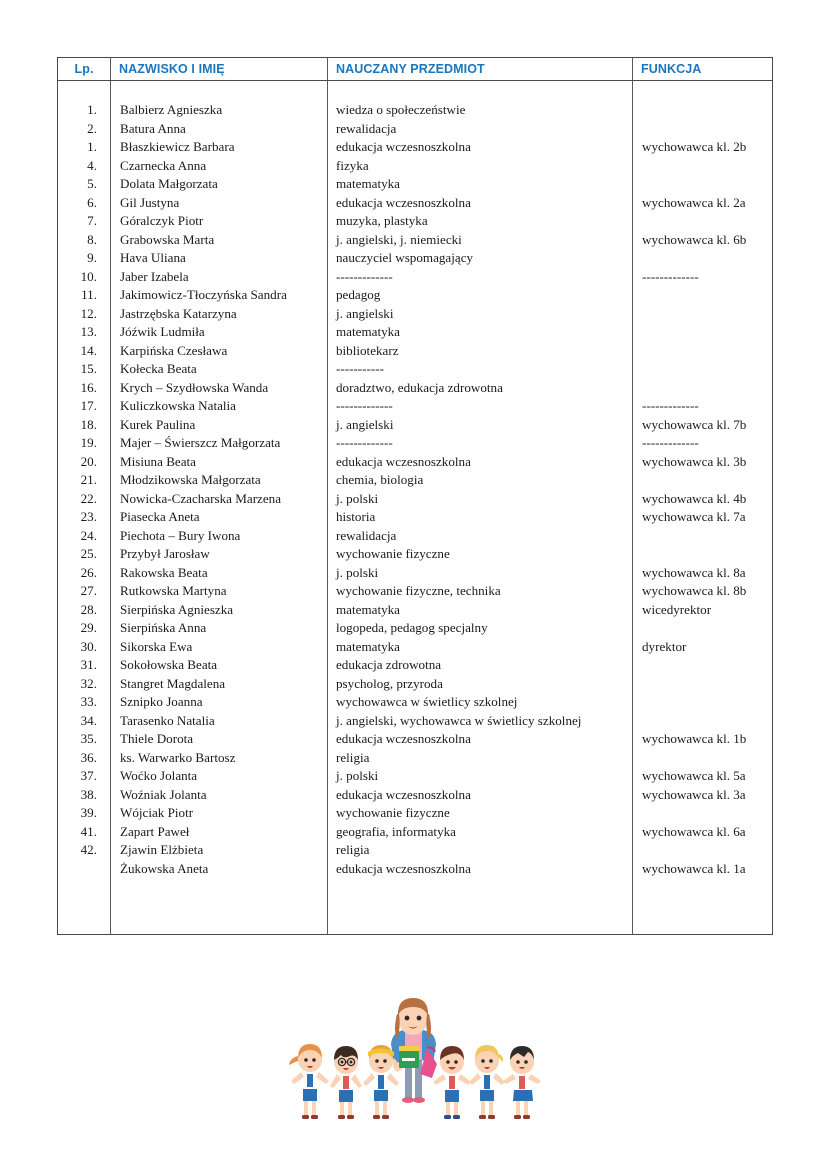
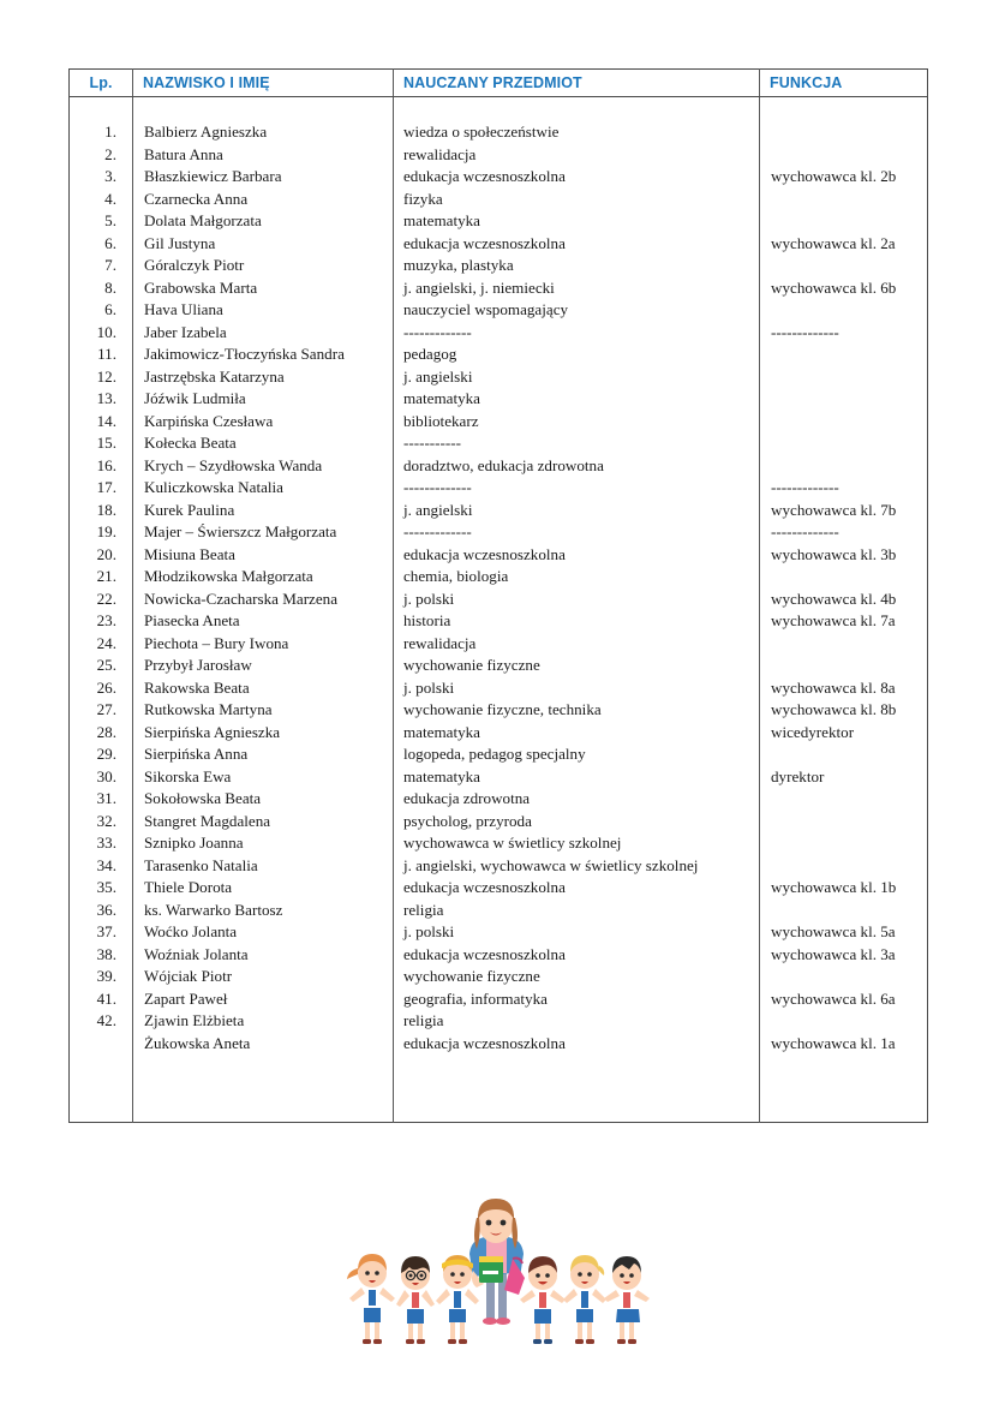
  Lp.	NAZWISKO I IMIĘ	NAUCZANY PRZEDMIOT	FUNKCJA
  1.	Balbierz Agnieszka	wiedza o społeczeństwie
  2.	Batura Anna	rewalidacja
- 1.	Błaszkiewicz Barbara	edukacja wczesnoszkolna	wychowawca kl. 2b
+ 3.	Błaszkiewicz Barbara	edukacja wczesnoszkolna	wychowawca kl. 2b
  4.	Czarnecka Anna	fizyka
  5.	Dolata Małgorzata	matematyka
  6.	Gil Justyna	edukacja wczesnoszkolna	wychowawca kl. 2a
  7.	Góralczyk Piotr	muzyka, plastyka
  8.	Grabowska Marta	j. angielski, j. niemiecki	wychowawca kl. 6b
- 9.	Hava Uliana	nauczyciel wspomagający
+ 6.	Hava Uliana	nauczyciel wspomagający
  10.	Jaber Izabela	-------------	-------------
  11.	Jakimowicz-Tłoczyńska Sandra	pedagog
  12.	Jastrzębska Katarzyna	j. angielski
  13.	Jóźwik Ludmiła	matematyka
  14.	Karpińska Czesława	bibliotekarz
  15.	Kołecka Beata	-----------
  16.	Krych – Szydłowska Wanda	doradztwo, edukacja zdrowotna
  17.	Kuliczkowska Natalia	-------------	-------------
  18.	Kurek Paulina	j. angielski	wychowawca kl. 7b
  19.	Majer – Świerszcz Małgorzata	-------------	-------------
  20.	Misiuna Beata	edukacja wczesnoszkolna	wychowawca kl. 3b
  21.	Młodzikowska Małgorzata	chemia, biologia
  22.	Nowicka-Czacharska Marzena	j. polski	wychowawca kl. 4b
  23.	Piasecka Aneta	historia	wychowawca kl. 7a
  24.	Piechota – Bury Iwona	rewalidacja
  25.	Przybył Jarosław	wychowanie fizyczne
  26.	Rakowska Beata	j. polski	wychowawca kl. 8a
  27.	Rutkowska Martyna	wychowanie fizyczne, technika	wychowawca kl. 8b
  28.	Sierpińska Agnieszka	matematyka	wicedyrektor
  29.	Sierpińska Anna	logopeda, pedagog specjalny
  30.	Sikorska Ewa	matematyka	dyrektor
  31.	Sokołowska Beata	edukacja zdrowotna
  32.	Stangret Magdalena	psycholog, przyroda
  33.	Sznipko Joanna	wychowawca w świetlicy szkolnej
  34.	Tarasenko Natalia	j. angielski, wychowawca w świetlicy szkolnej
  35.	Thiele Dorota	edukacja wczesnoszkolna	wychowawca kl. 1b
  36.	ks. Warwarko Bartosz	religia
  37.	Woćko Jolanta	j. polski	wychowawca kl. 5a
  38.	Woźniak Jolanta	edukacja wczesnoszkolna	wychowawca kl. 3a
  39.	Wójciak Piotr	wychowanie fizyczne
  41.	Zapart Paweł	geografia, informatyka	wychowawca kl. 6a
  42.	Zjawin Elżbieta	religia
  	Żukowska Aneta	edukacja wczesnoszkolna	wychowawca kl. 1a
